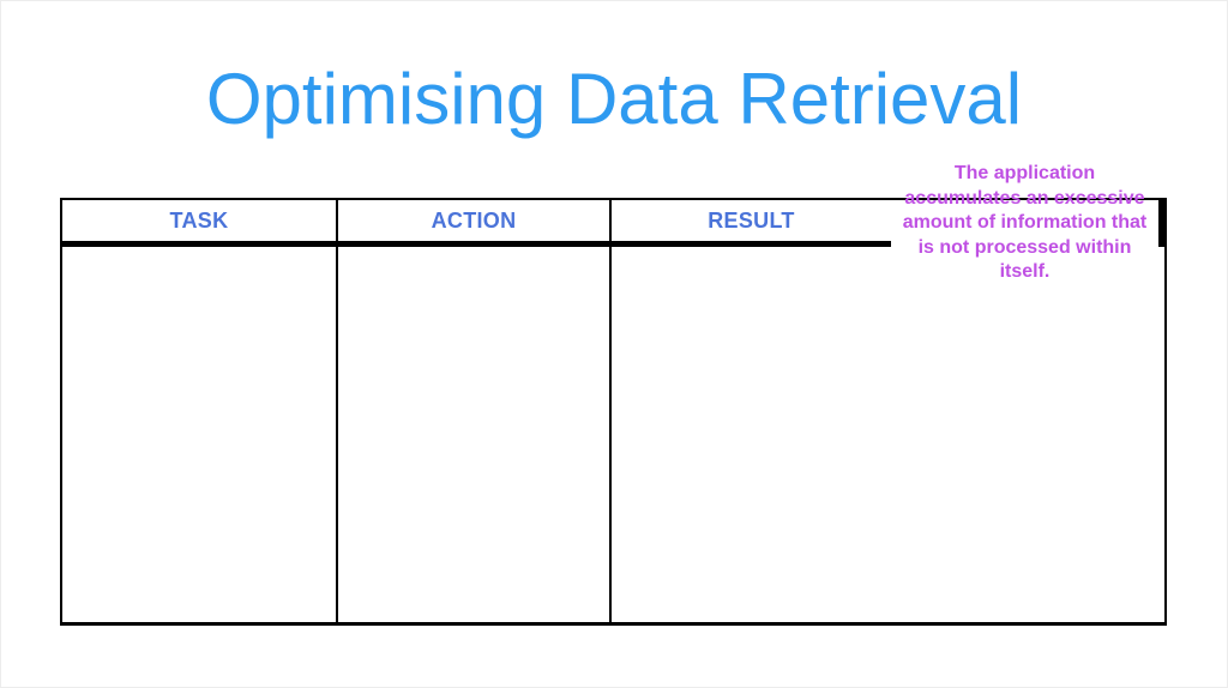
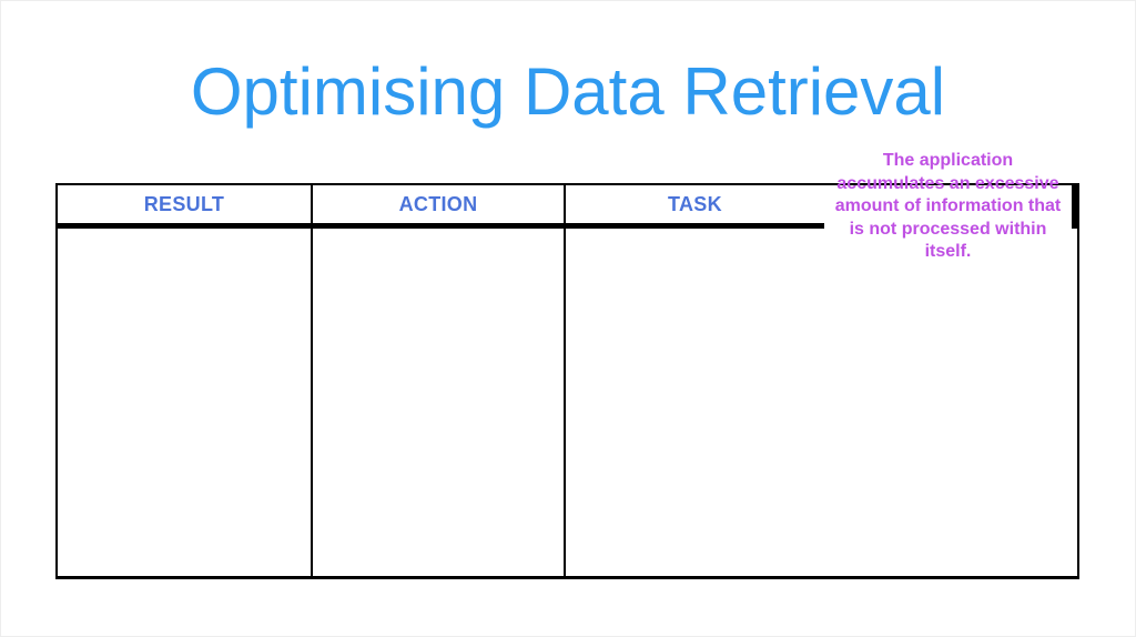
  Optimising Data Retrieval
- TASK
+ RESULT
  ACTION
- RESULT
+ TASK
  The application
  accumulates an excessive
  amount of information that
  is not processed within
  itself.
